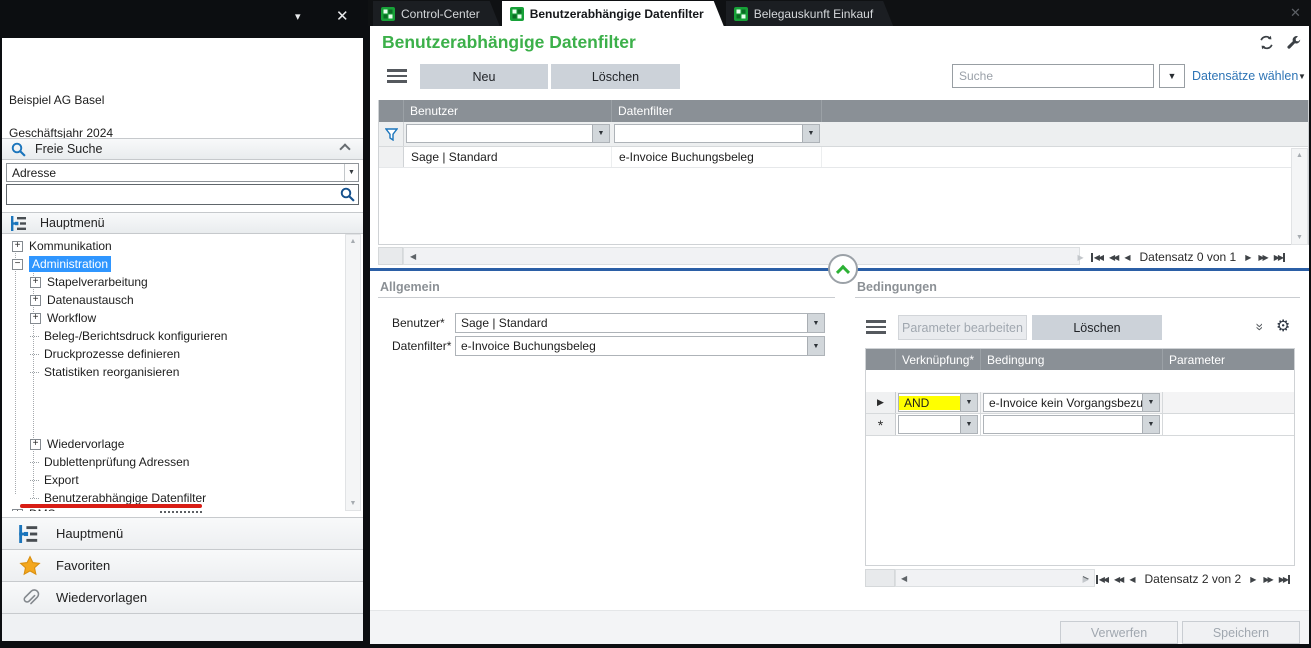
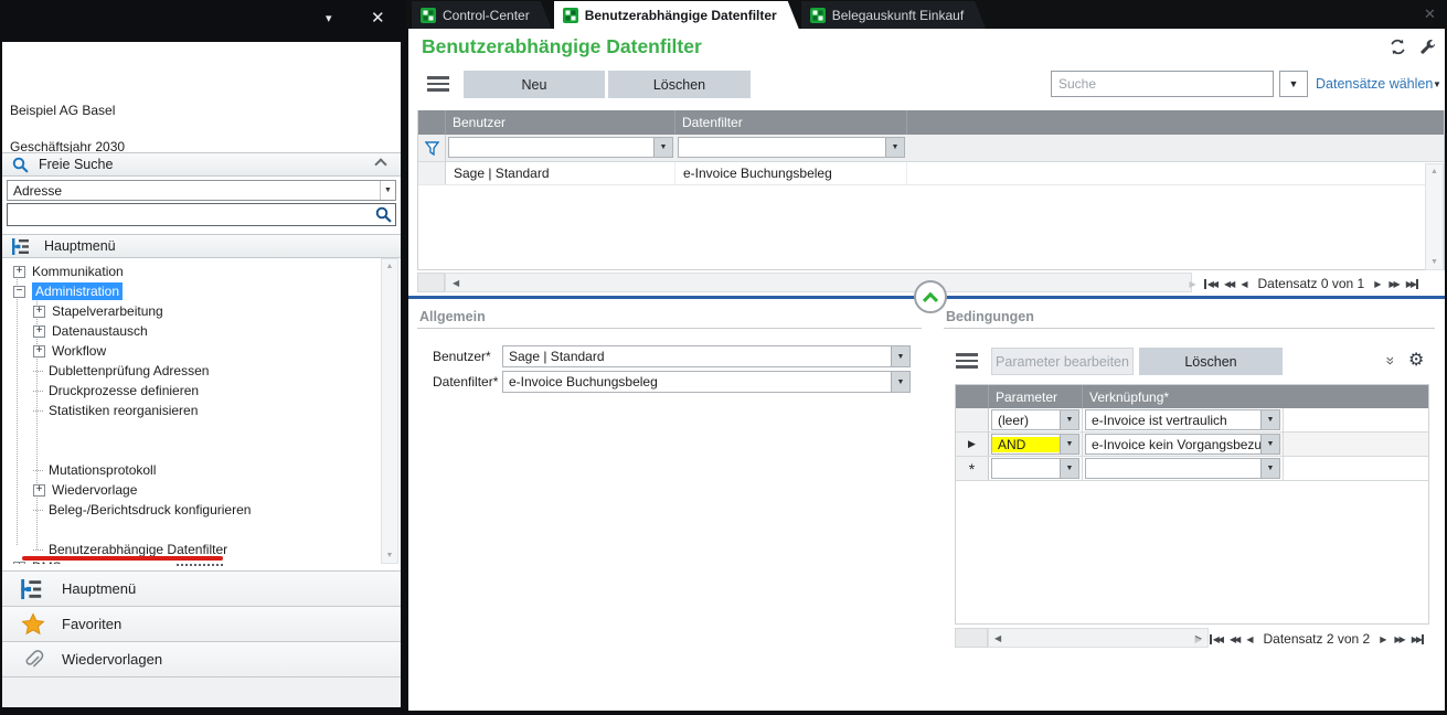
  ▾
  ✕
  Beispiel AG Basel
- Geschäftsjahr 2024
+ Geschäftsjahr 2030
  Freie Suche
  Adresse
  Hauptmenü
  +
  Kommunikation
  −
  Administration
  +
  Stapelverarbeitung
  +
  Datenaustausch
  +
  Workflow
- Beleg-/Berichtsdruck konfigurieren
+ Dublettenprüfung Adressen
  Druckprozesse definieren
  Statistiken reorganisieren
+ Mutationsprotokoll
  +
  Wiedervorlage
- Dublettenprüfung Adressen
+ Beleg-/Berichtsdruck konfigurieren
- Export
  Benutzerabhängige Datenfilter
  Hauptmenü
  Favoriten
  Wiedervorlagen
  Control-Center
  Benutzerabhängige Datenfilter
  Belegauskunft Einkauf
  ✕
  Benutzerabhängige Datenfilter
  Neu
  Löschen
  Suche
  ▼
  Datensätze wählen
  ▼
  Benutzer
  Datenfilter
  Sage | Standard
  e-Invoice Buchungsbeleg
  ◀
  ▶
  ◀◀
  ◀◀
  ◀
  Datensatz 0 von 1
  ▶
  ▶▶
  ▶▶
  Allgemein
  Benutzer*
  Sage | Standard
  Datenfilter*
  e-Invoice Buchungsbeleg
  Bedingungen
  Parameter bearbeiten
  Löschen
  ⚙
- Verknüpfung*
+ Parameter
- Bedingung
- Parameter
+ Verknüpfung*
+ (leer)
+ e-Invoice ist vertraulich
  ▶
  AND
  e-Invoice kein Vorgangsbezu
  *
  ◀
  ▶
  ◀◀
  ◀◀
  ◀
  Datensatz 2 von 2
  ▶
  ▶▶
  ▶▶
- Verwerfen
- Speichern
